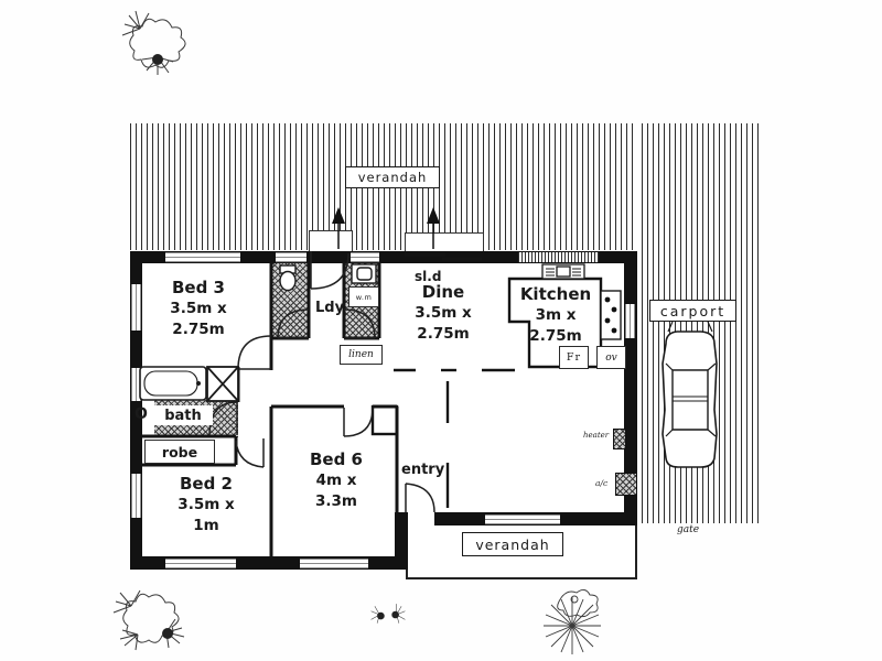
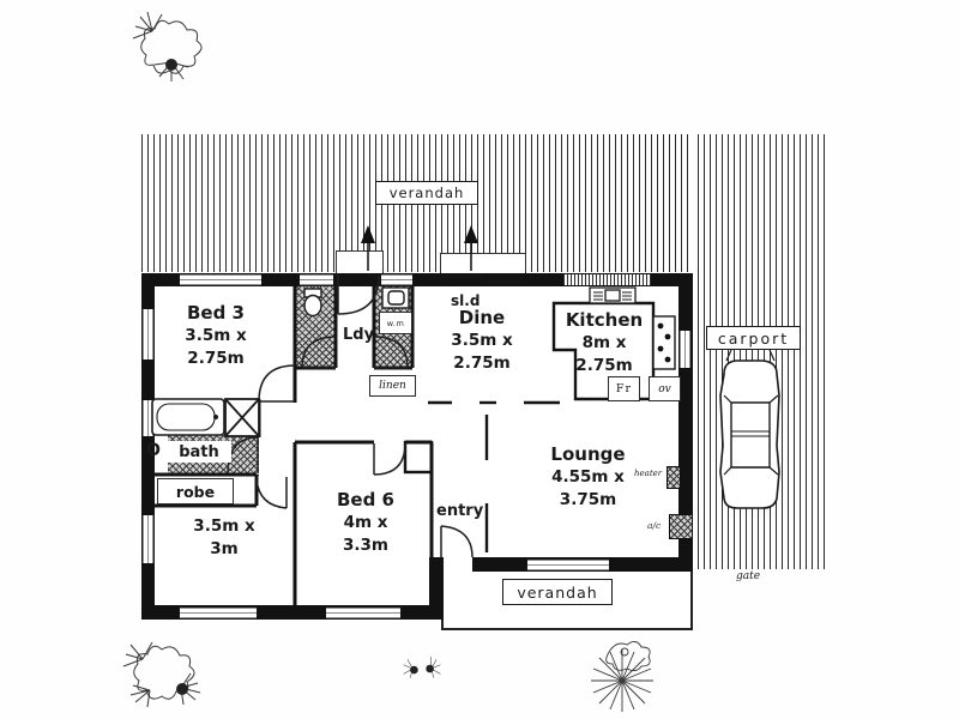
  verandah
  carport
  verandah
  robe
  linen
  w.m
  Fr
  ov
  bath
  Ldy
  sl.d
  entry
  O
  heater
  a/c
  gate
  Bed 3
  3.5m x
  2.75m
  Dine
  3.5m x
  2.75m
  Kitchen
- 3m x
+ 8m x
  2.75m
+ Lounge
+ 4.55m x
+ 3.75m
  Bed 6
  4m x
  3.3m
- Bed 2
  3.5m x
- 1m
+ 3m
